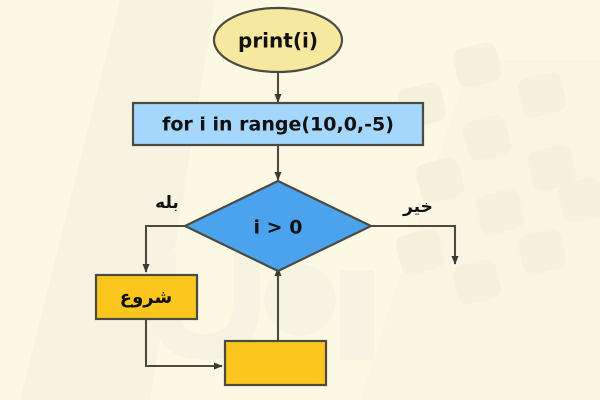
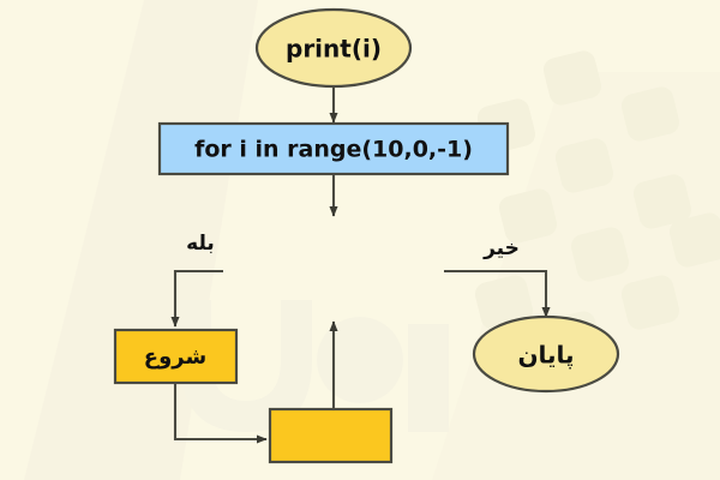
  بله
  خیر
  print(i)
- for i in range(10,0,-5)
+ for i in range(10,0,-1)
- i > 0
  شروع
+ پایان
